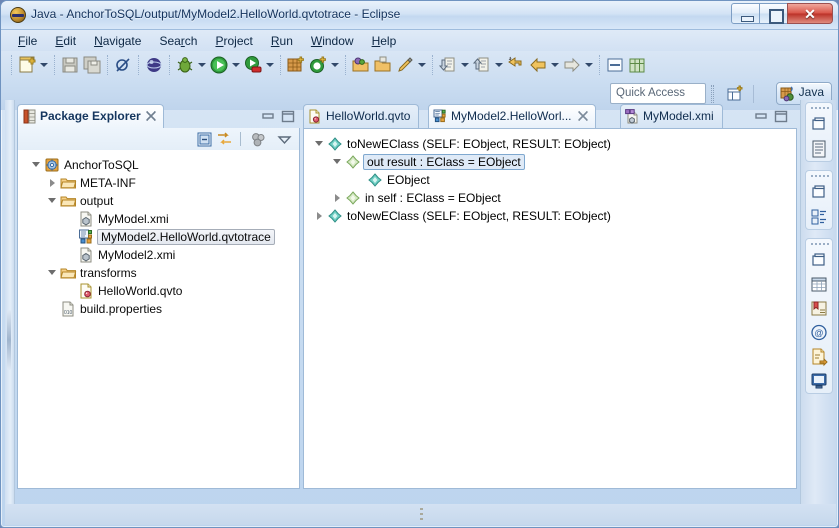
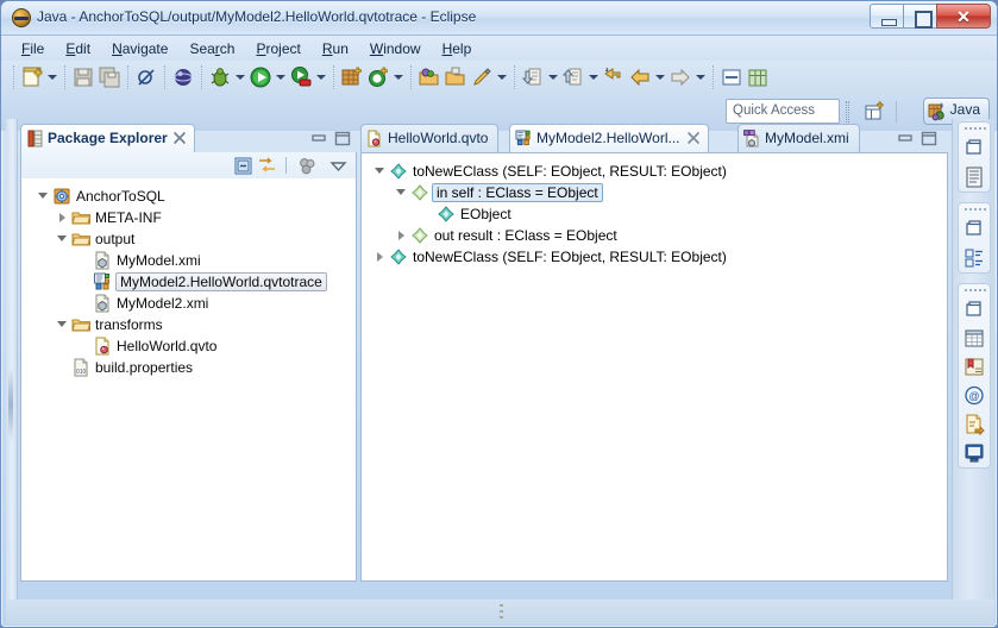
  Java - AnchorToSQL/output/MyModel2.HelloWorld.qvtotrace - Eclipse
  ✕
  File
  Edit
  Navigate
  Search
  Project
  Run
  Window
  Help
  Quick Access
  Java
  Package Explorer
  AnchorToSQL
  META-INF
  output
  MyModel.xmi
  MyModel2.HelloWorld.qvtotrace
  MyModel2.xmi
  transforms
  HelloWorld.qvto
  build.properties
  HelloWorld.qvto
  MyModel2.HelloWorl...
  MyModel.xmi
  toNewEClass (SELF: EObject, RESULT: EObject)
- out result : EClass = EObject
+ in self : EClass = EObject
  EObject
- in self : EClass = EObject
+ out result : EClass = EObject
  toNewEClass (SELF: EObject, RESULT: EObject)
  @
